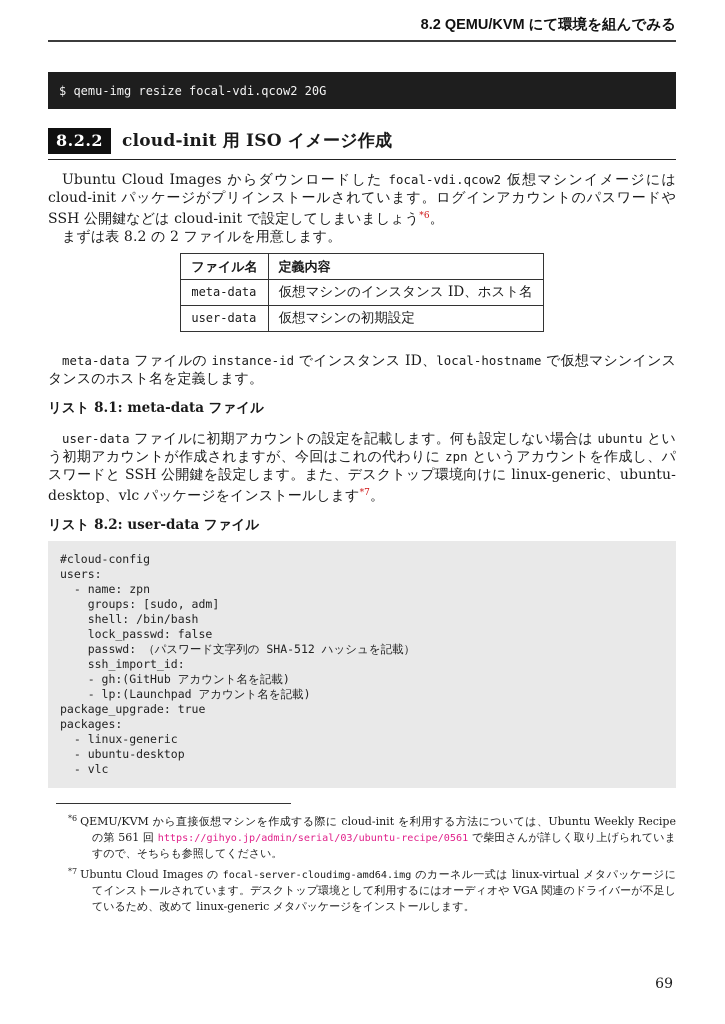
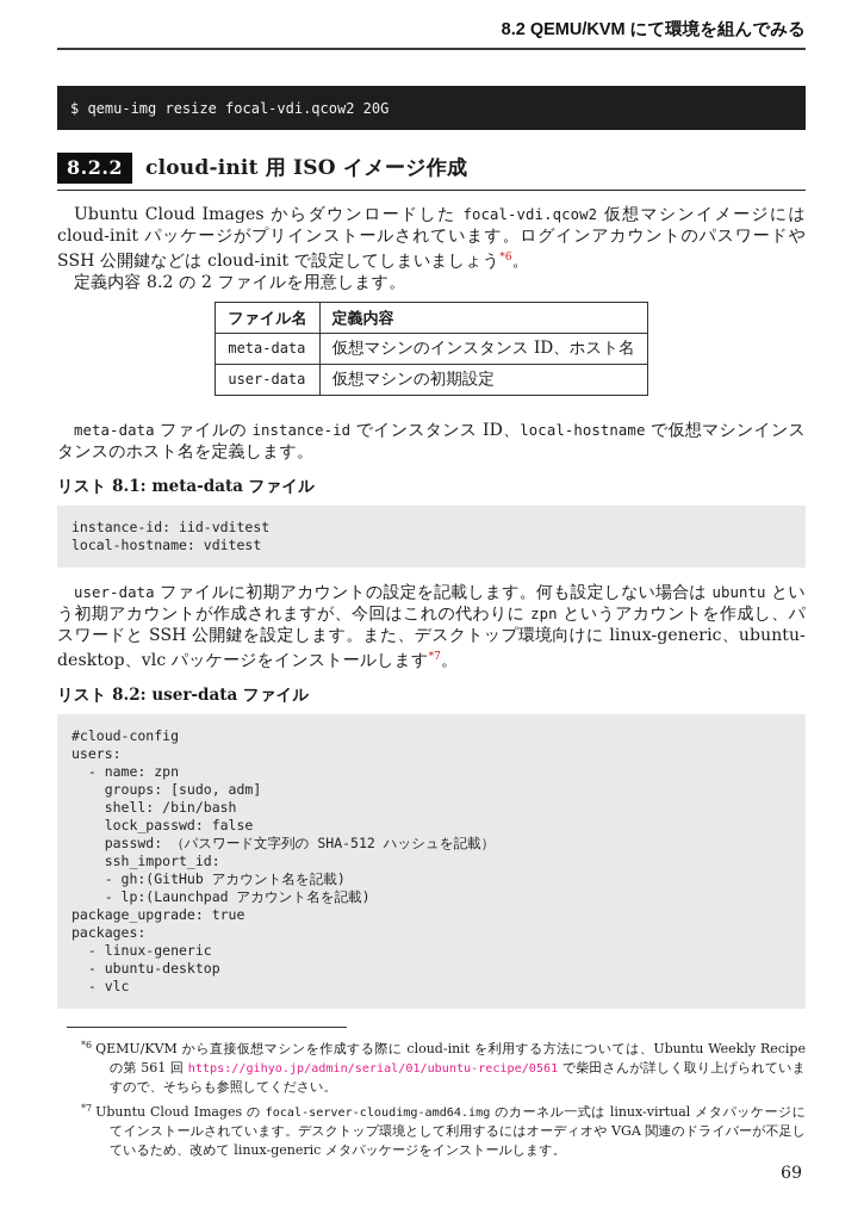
  8.2 QEMU/KVM にて環境を組んでみる
  $ qemu-img resize focal-vdi.qcow2 20G
  8.2.2
  cloud-init 用 ISO イメージ作成
  Ubuntu Cloud Images からダウンロードした focal-vdi.qcow2 仮想マシンイメージには cloud-init パッケージがプリインストールされています。ログインアカウントのパスワードや SSH 公開鍵などは cloud-init で設定してしまいましょう*6。
- まずは表 8.2 の 2 ファイルを用意します。
+ 定義内容 8.2 の 2 ファイルを用意します。
  ファイル名	定義内容
  meta-data	仮想マシンのインスタンス ID、ホスト名
  user-data	仮想マシンの初期設定
  meta-data ファイルの instance-id でインスタンス ID、local-hostname で仮想マシンインスタンスのホスト名を定義します。
  リスト 8.1: meta-data ファイル
+ instance-id: iid-vditest
+ local-hostname: vditest
  user-data ファイルに初期アカウントの設定を記載します。何も設定しない場合は ubuntu という初期アカウントが作成されますが、今回はこれの代わりに zpn というアカウントを作成し、パスワードと SSH 公開鍵を設定します。また、デスクトップ環境向けに linux-generic、ubuntu-desktop、vlc パッケージをインストールします*7。
  リスト 8.2: user-data ファイル
  #cloud-config
  users:
  - name: zpn
  groups: [sudo, adm]
  shell: /bin/bash
  lock_passwd: false
  passwd: （パスワード文字列の SHA-512 ハッシュを記載）
  ssh_import_id:
  - gh:(GitHub アカウント名を記載)
  - lp:(Launchpad アカウント名を記載)
  package_upgrade: true
  packages:
  - linux-generic
  - ubuntu-desktop
  - vlc
- *6 QEMU/KVM から直接仮想マシンを作成する際に cloud-init を利用する方法については、Ubuntu Weekly Recipe の第 561 回 https://gihyo.jp/admin/serial/03/ubuntu-recipe/0561 で柴田さんが詳しく取り上げられていますので、そちらも参照してください。
+ *6 QEMU/KVM から直接仮想マシンを作成する際に cloud-init を利用する方法については、Ubuntu Weekly Recipe の第 561 回 https://gihyo.jp/admin/serial/01/ubuntu-recipe/0561 で柴田さんが詳しく取り上げられていますので、そちらも参照してください。
  *7 Ubuntu Cloud Images の focal-server-cloudimg-amd64.img のカーネル一式は linux-virtual メタパッケージにてインストールされています。デスクトップ環境として利用するにはオーディオや VGA 関連のドライバーが不足しているため、改めて linux-generic メタパッケージをインストールします。
  69
